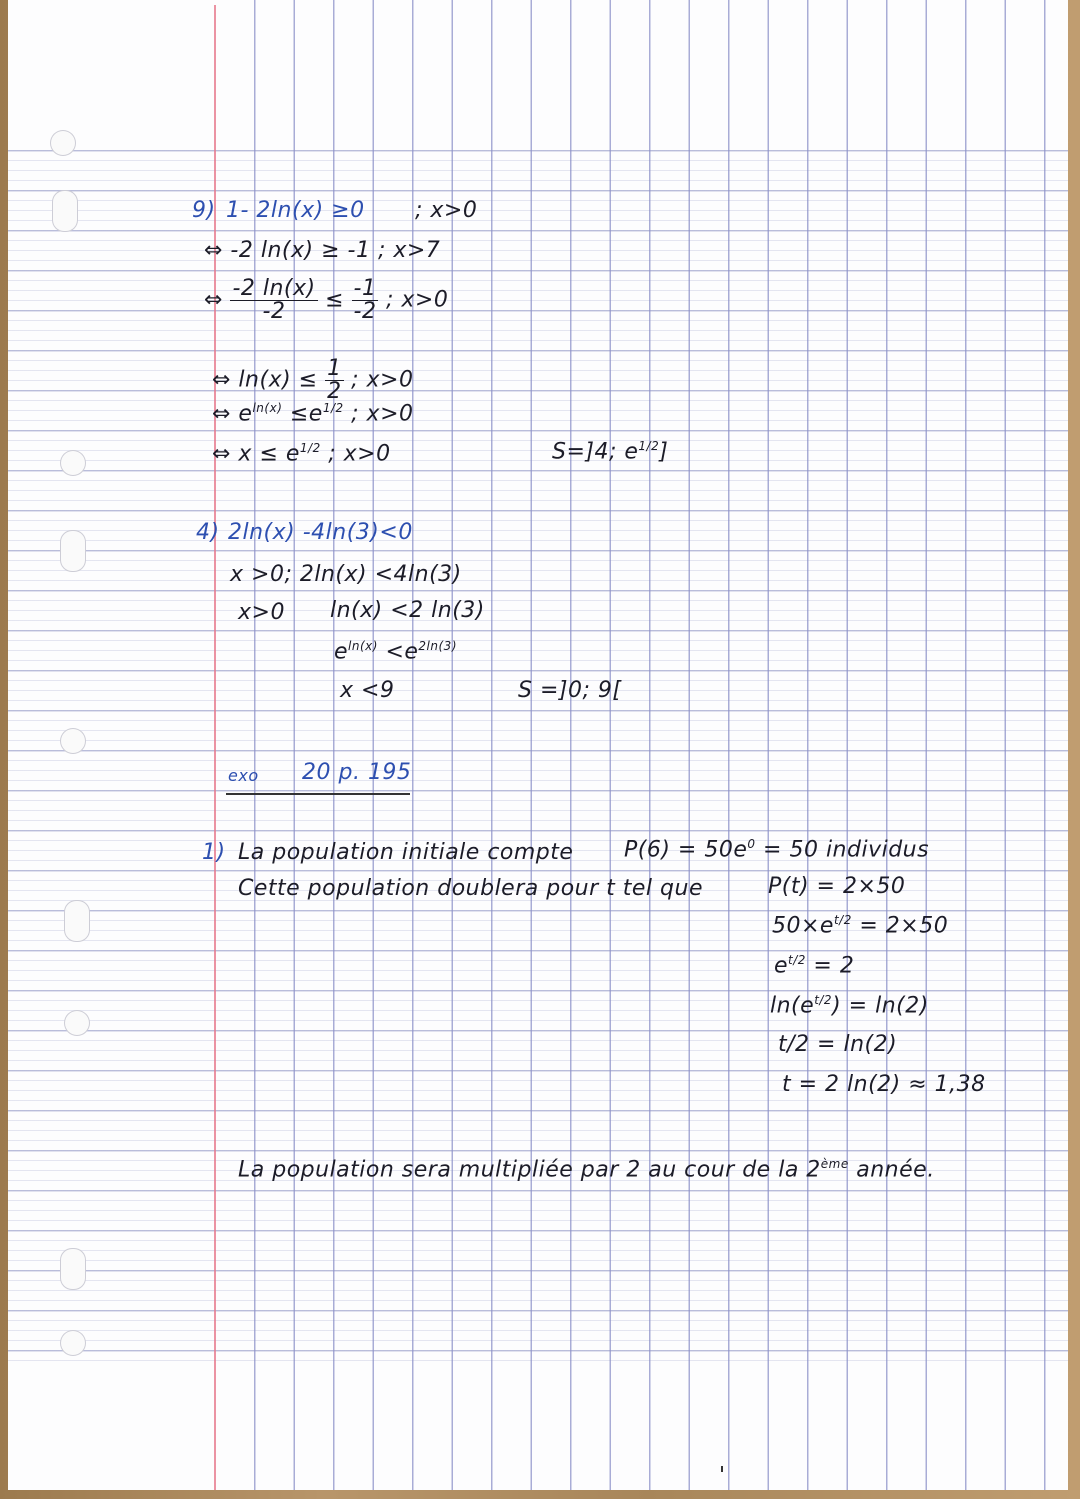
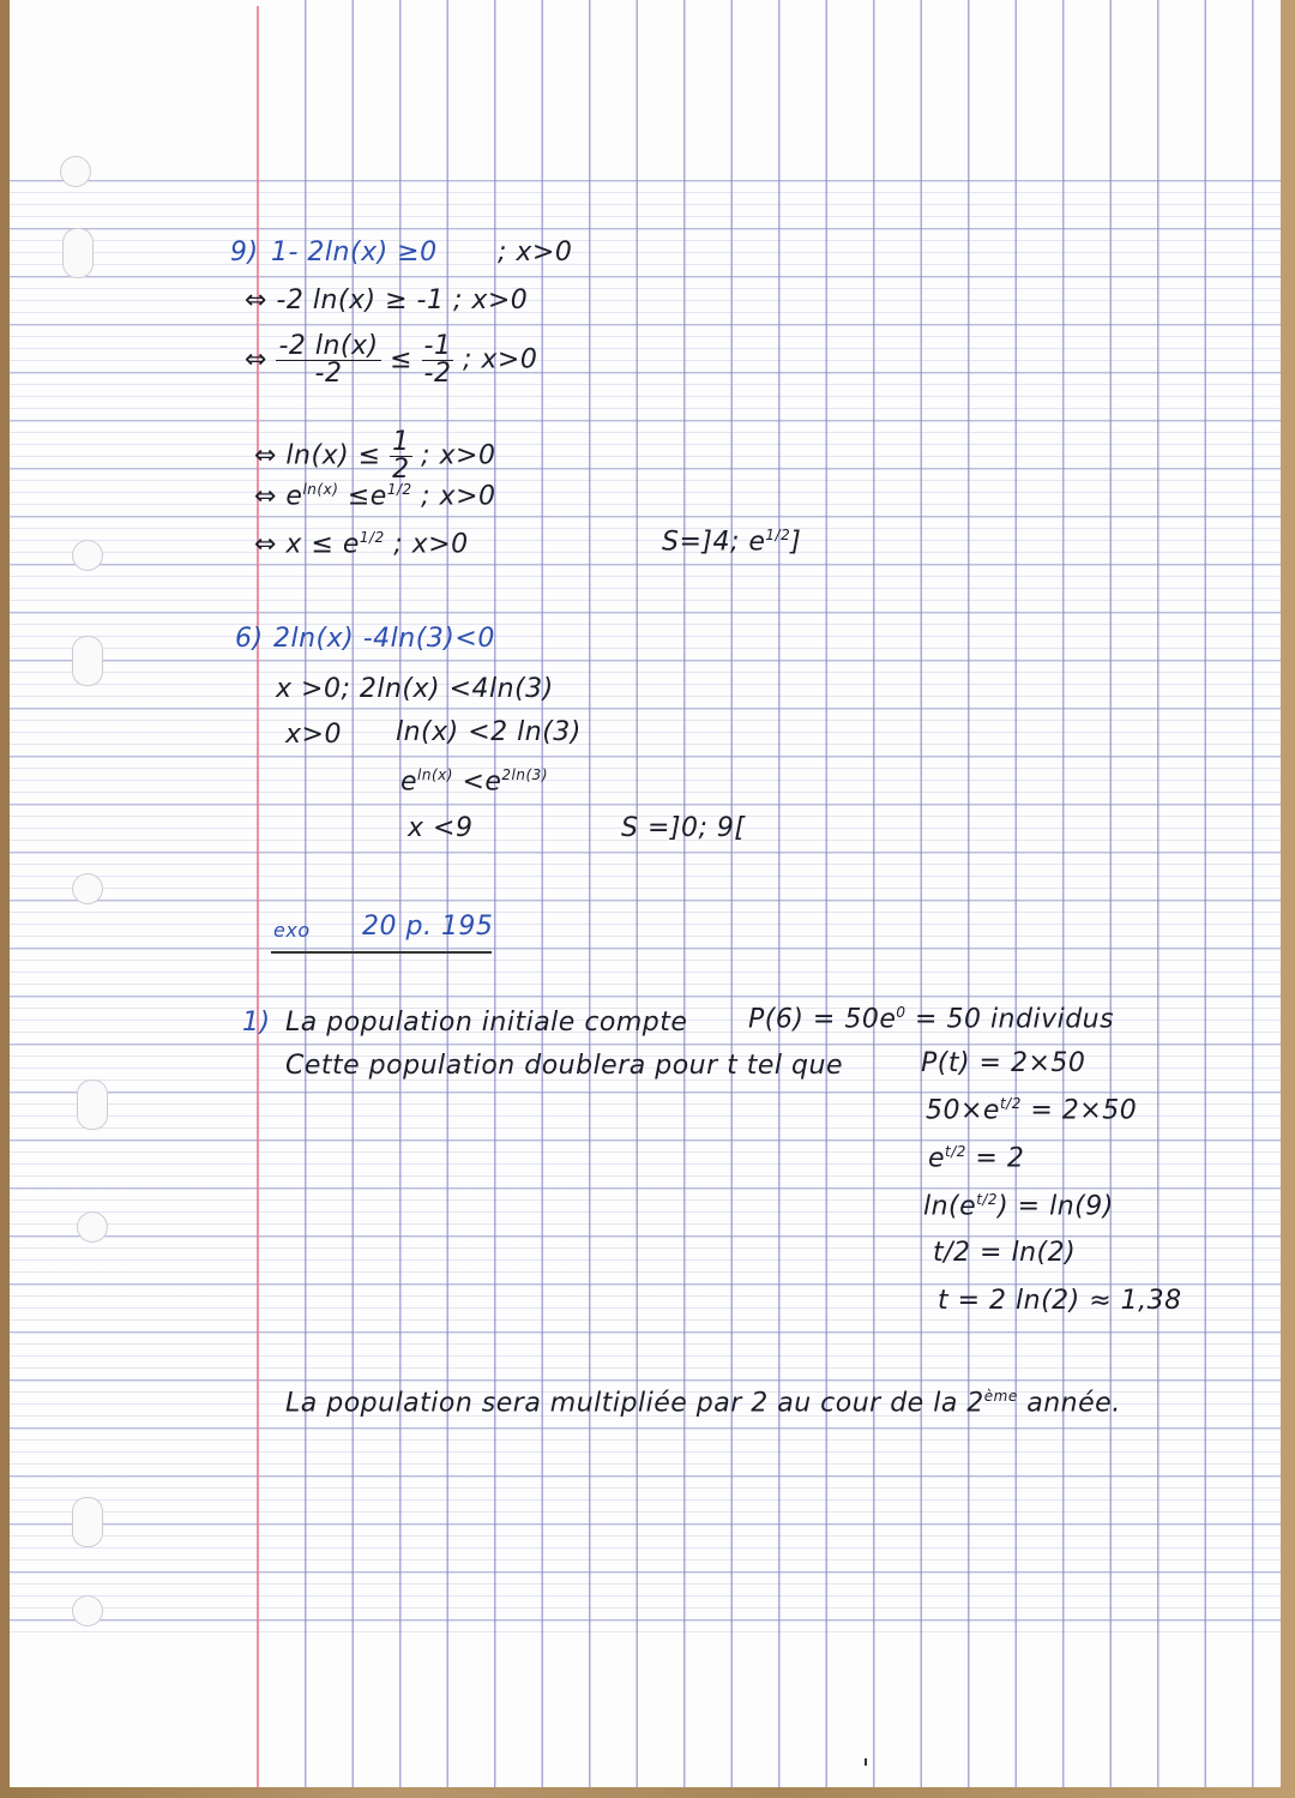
  9)
  1- 2ln(x) ≥0
  ; x>0
- ⇔ -2 ln(x) ≥ -1 ; x>7
+ ⇔ -2 ln(x) ≥ -1 ; x>0
  ⇔
  -2 ln(x)
  -2
  ≤
  -1
  -2
  ; x>0
  ⇔ ln(x) ≤
  1
  2
  ; x>0
  ⇔ eln(x) ≤e1/2 ; x>0
  ⇔ x ≤ e1/2 ; x>0
  S=]4; e1/2]
- 4)
+ 6)
  2ln(x) -4ln(3)<0
  x >0; 2ln(x) <4ln(3)
  x>0
  ln(x) <2 ln(3)
  eln(x) <e2ln(3)
  x <9
  S =]0; 9[
  exo
  20 p. 195
  1)
  La population initiale compte
  P(6) = 50e0 = 50 individus
  Cette population doublera pour t tel que
  P(t) = 2×50
  50×et/2 = 2×50
  et/2 = 2
- ln(et/2) = ln(2)
+ ln(et/2) = ln(9)
  t/2 = ln(2)
  t = 2 ln(2) ≈ 1,38
  La population sera multipliée par 2 au cour de la 2ème année.
